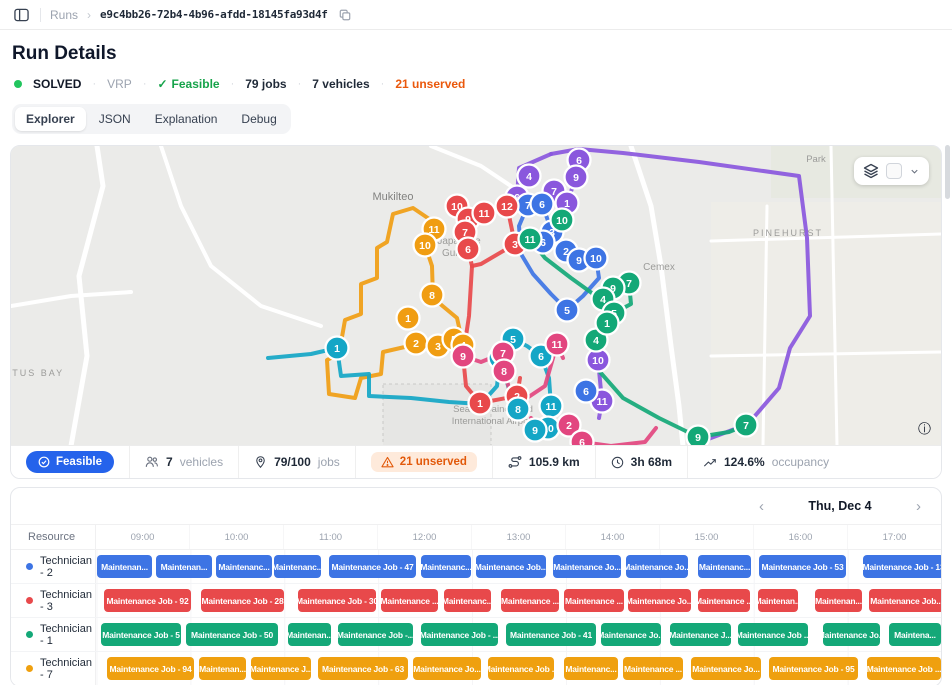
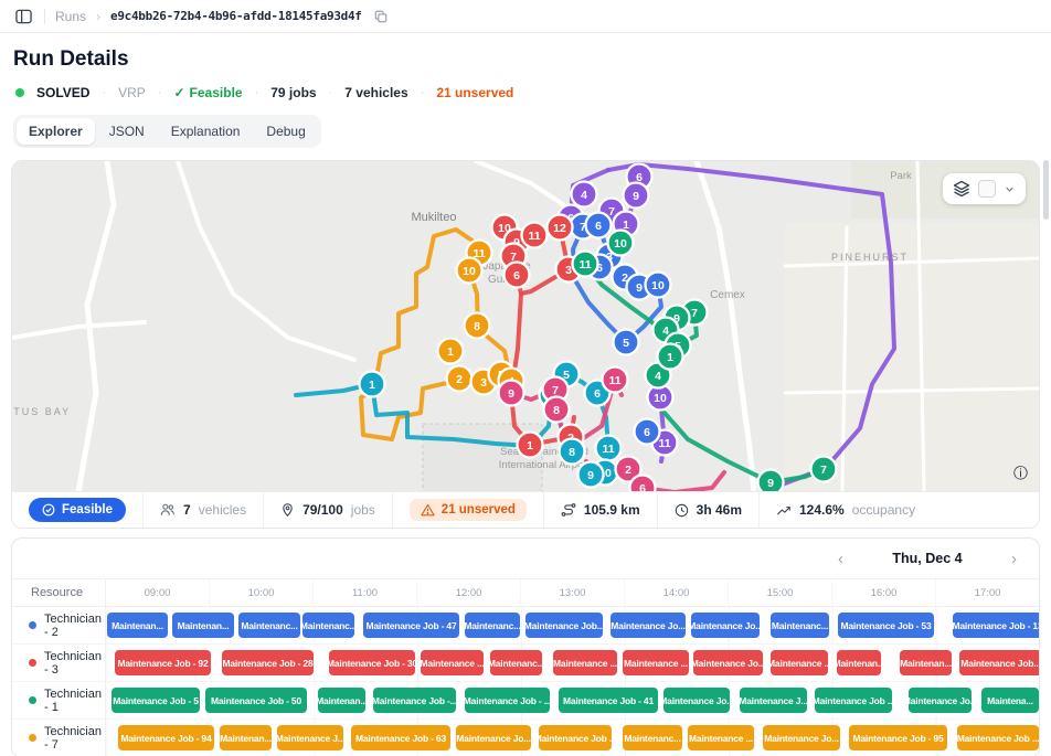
  Runs
  ›
  e9c4bb26-72b4-4b96-afdd-18145fa93d4f
  Run Details
  SOLVED
  ·
  VRP
  ·
  ✓
  Feasible
  ·
  79 jobs
  ·
  7 vehicles
  ·
  21 unserved
  Explorer
  JSON
  Explanation
  Debug
  Mukilteo
  Cemex
  PINEHURST
  Park
  TUS BAY
  International Aip
  6
  4
  9
  7
  1
  6
  10
  11
  7
  6
  3
  6
  2
  9
  10
  5
  6
  10
  11
  12
  7
  6
  3
  1
  11
  10
  8
  1
  2
  3
  1
  5
  6
  8
  11
  9
  9
  7
  8
  11
  2
  6
  10
  11
  4
  7
  9
  4
  1
  9
  7
  ⓘ
  Feasible
  7
  vehicles
  79/100
  jobs
  21 unserved
  105.9 km
- 3h 68m
+ 3h 46m
  124.6%
  occupancy
  ‹
  Thu, Dec 4
  ›
  Resource
  09:00
  10:00
  11:00
  12:00
  13:00
  14:00
  15:00
  16:00
  17:00
  Technician - 2
  Maintenan...
  Maintenan...
  Maintenanc...
  Maintenanc..
  Maintenance Job - 47
  Maintenanc...
  Maintenance Job..
  Maintenance Jo...
  Maintenance Jo..
  Maintenanc...
  Maintenance Job - 53
  Maintenance Job - 1
  Technician - 3
  Maintenance Job - 92
  Maintenance Job - 28
  Maintenance Job - 30
  Maintenance ...
  Maintenanc..
  Maintenance ...
  Maintenance ...
  Maintenance Jo..
  Maintenance ..
  Maintenan.
  Maintenan...
  Maintenance Job..
  Technician - 1
  Maintenance Job - 5
  Maintenance Job - 50
  Maintenan..
  Maintenance Job -..
  Maintenance Job - ..
  Maintenance Job - 41
  Maintenance Jo.
  Maintenance J...
  Maintenance Job ..
  aintenance Jo.
  Maintena...
  Technician - 7
  Maintenance Job - 94
  Maintenan...
  Maintenance J..
  Maintenance Job - 63
  Maintenance Jo...
  Maintenance Job .
  Maintenanc...
  Maintenance ...
  Maintenance Jo...
  Maintenance Job - 95
  Maintenance Job ...
